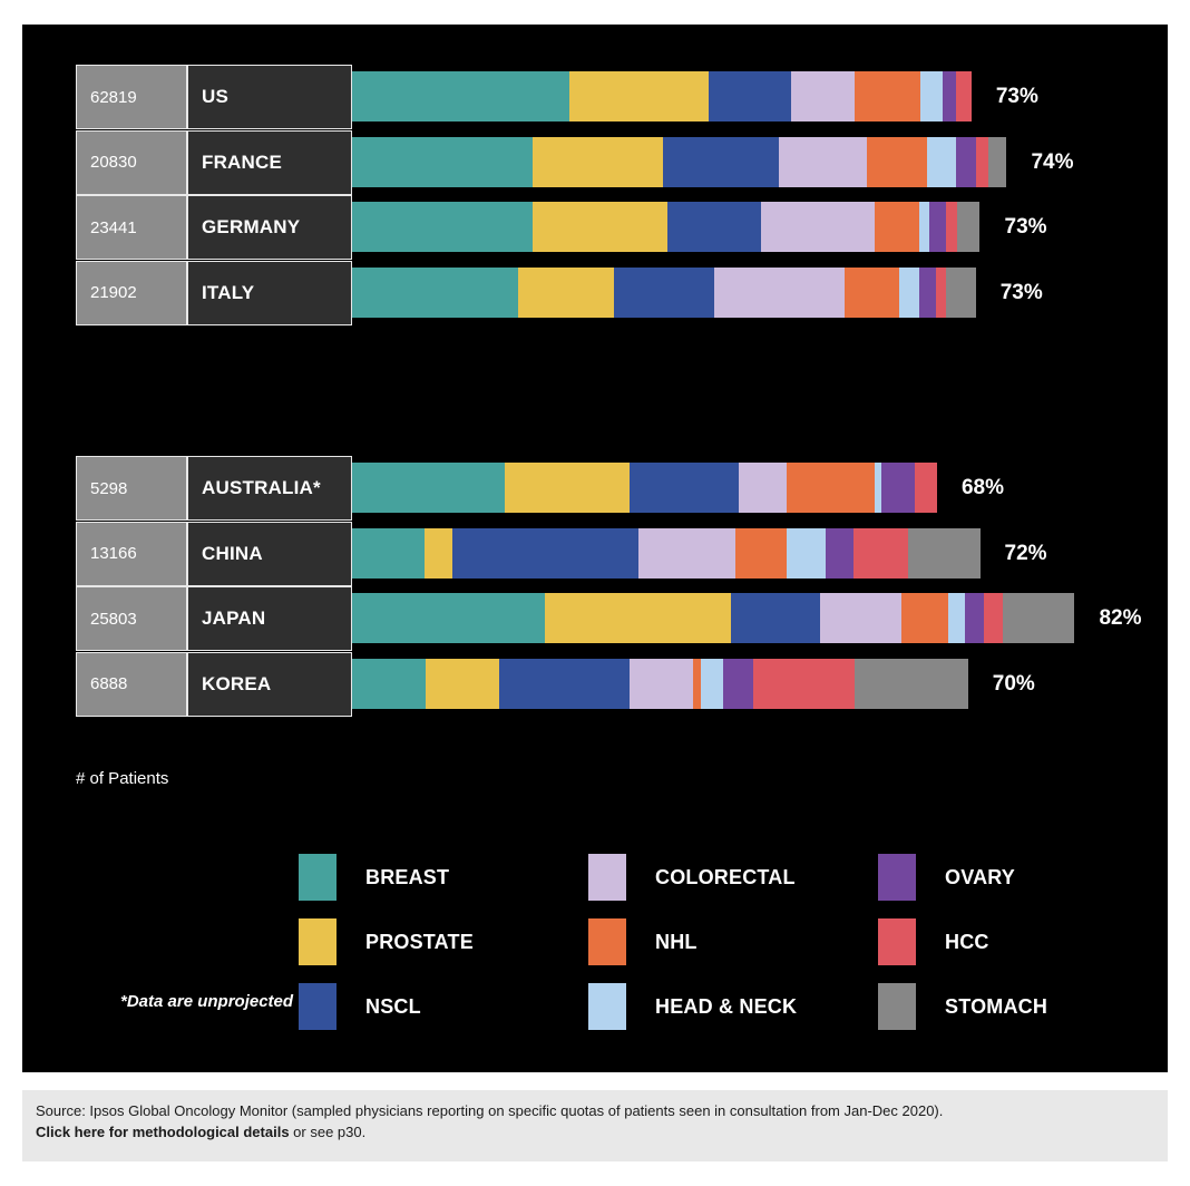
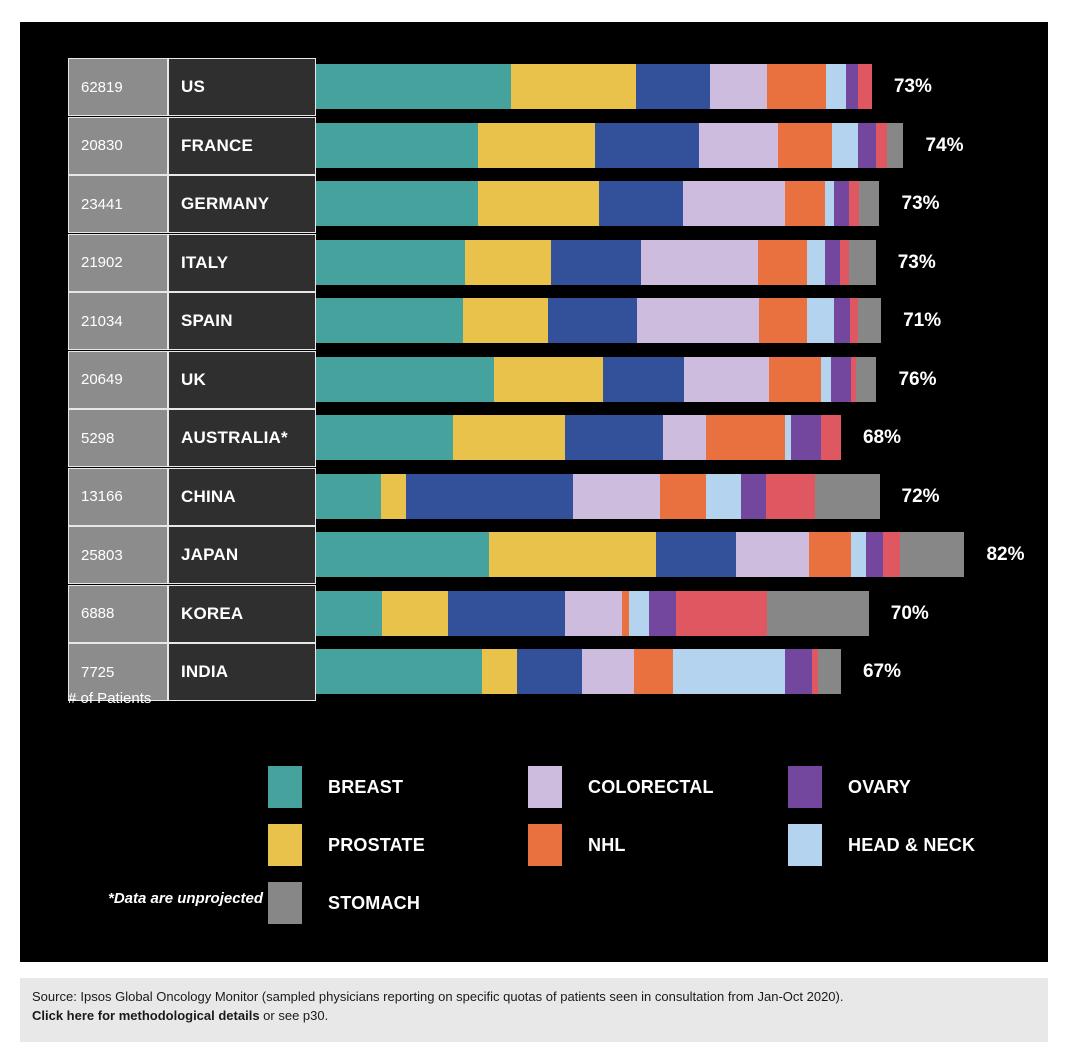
  62819
  US
  73%
  20830
  FRANCE
  74%
  23441
  GERMANY
  73%
  21902
  ITALY
  73%
+ 21034
+ SPAIN
+ 71%
+ 20649
+ UK
+ 76%
  5298
  AUSTRALIA*
  68%
  13166
  CHINA
  72%
  25803
  JAPAN
  82%
  6888
  KOREA
  70%
+ 7725
+ INDIA
+ 67%
  # of Patients
  *Data are unprojected
  BREAST
  COLORECTAL
  OVARY
  PROSTATE
  NHL
- HCC
- NSCL
  HEAD & NECK
  STOMACH
- Source: Ipsos Global Oncology Monitor (sampled physicians reporting on specific quotas of patients seen in consultation from Jan-Dec 2020).
+ Source: Ipsos Global Oncology Monitor (sampled physicians reporting on specific quotas of patients seen in consultation from Jan-Oct 2020).
  Click here for methodological details or see p30.
